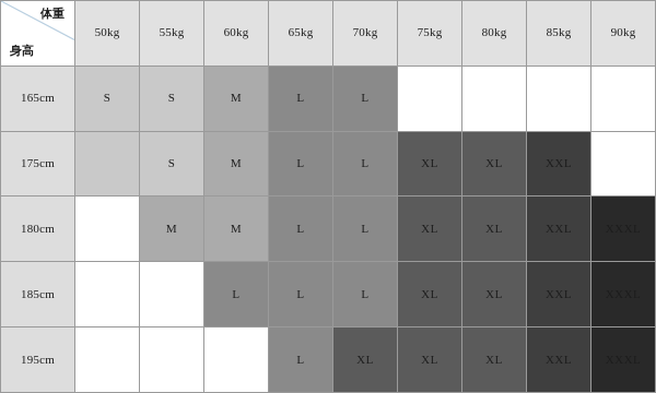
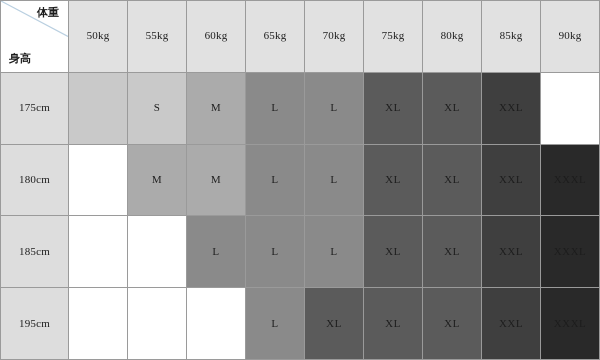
  体重身高	50kg	55kg	60kg	65kg	70kg	75kg	80kg	85kg	90kg
- 165cm	S	S	M	L	L
  175cm		S	M	L	L	XL	XL	XXL
  180cm		M	M	L	L	XL	XL	XXL
  185cm			L	L	L	XL	XL	XXL
  195cm				L	XL	XL	XL	XXL
